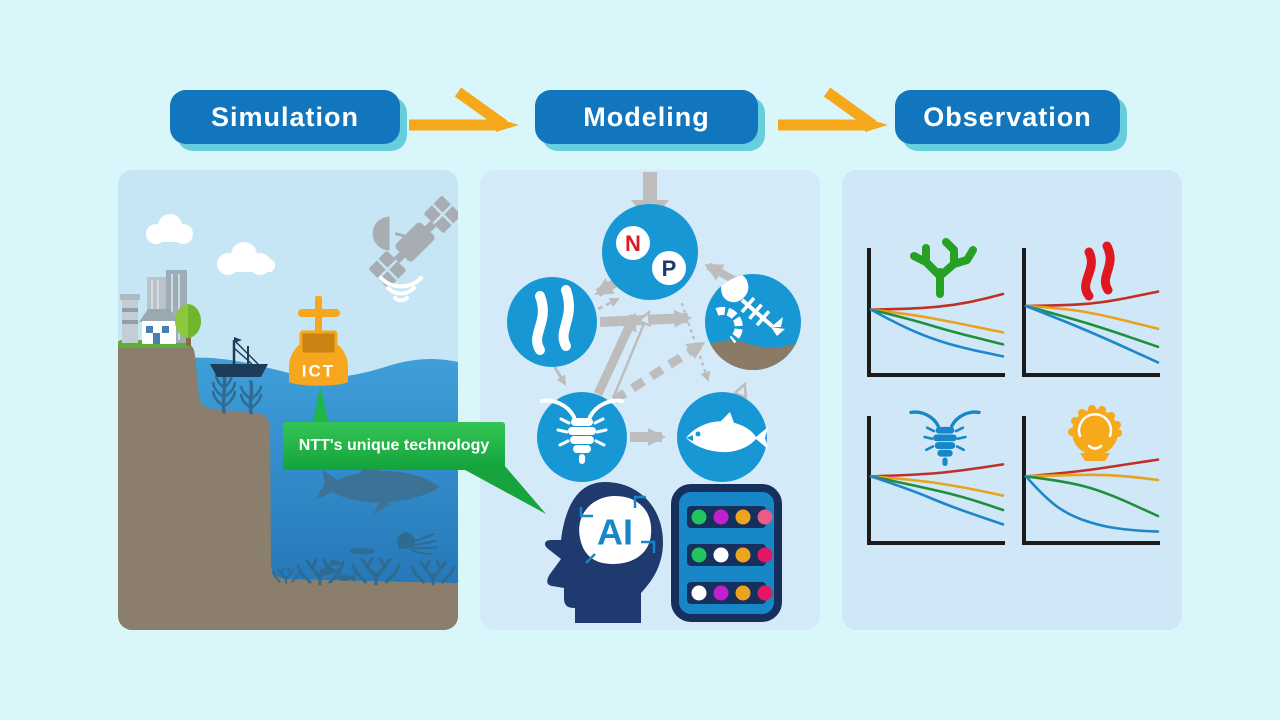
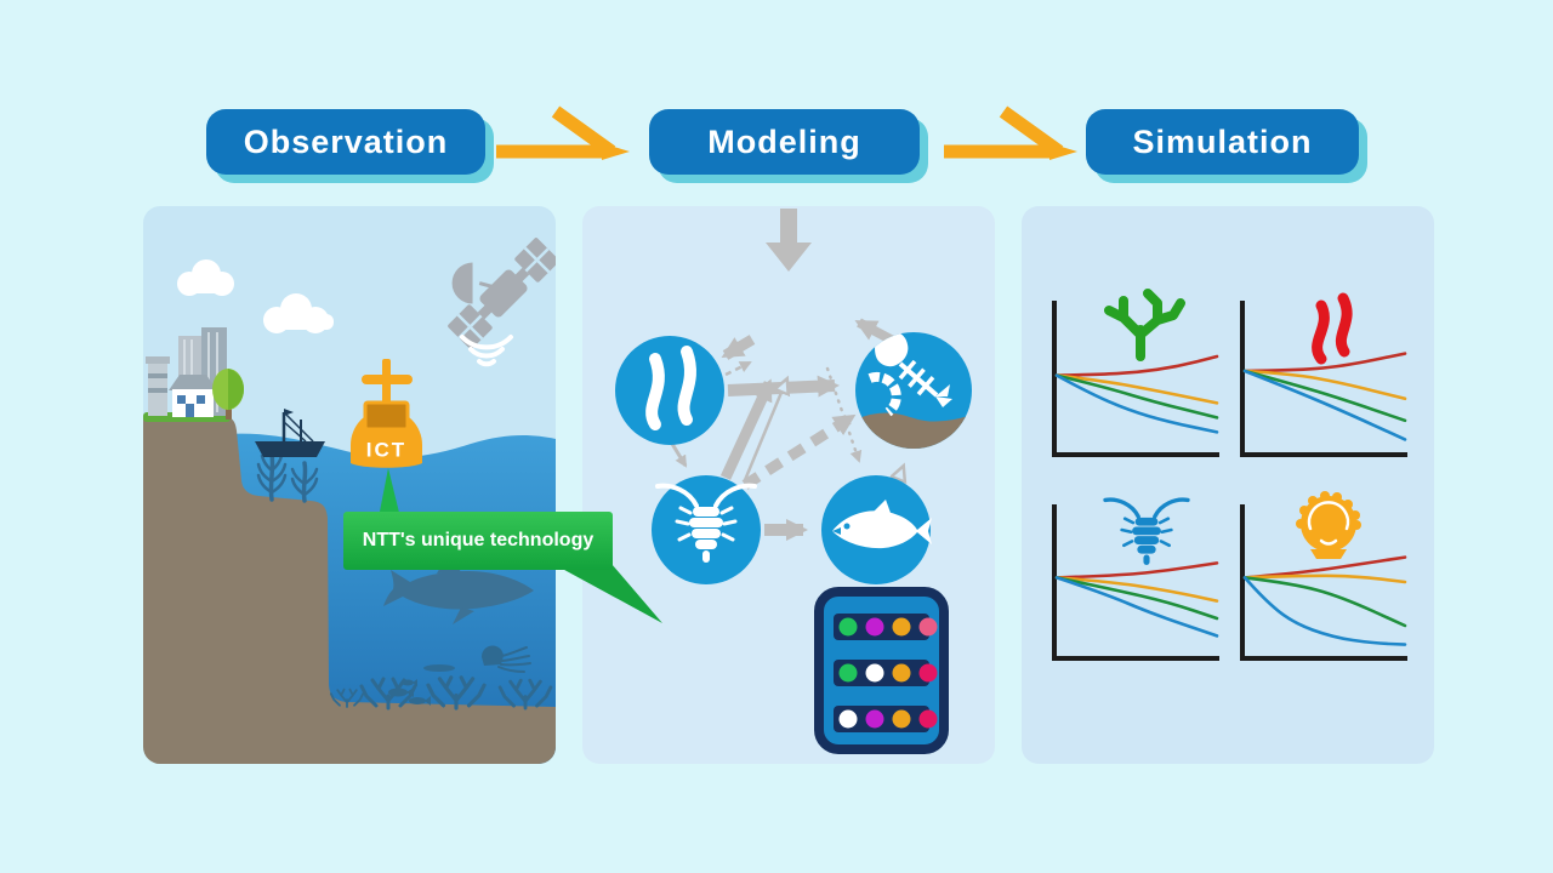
- Simulation
+ Observation
  Modeling
- Observation
+ Simulation
  ICT
- N
- P
- AI
  NTT's unique technology
